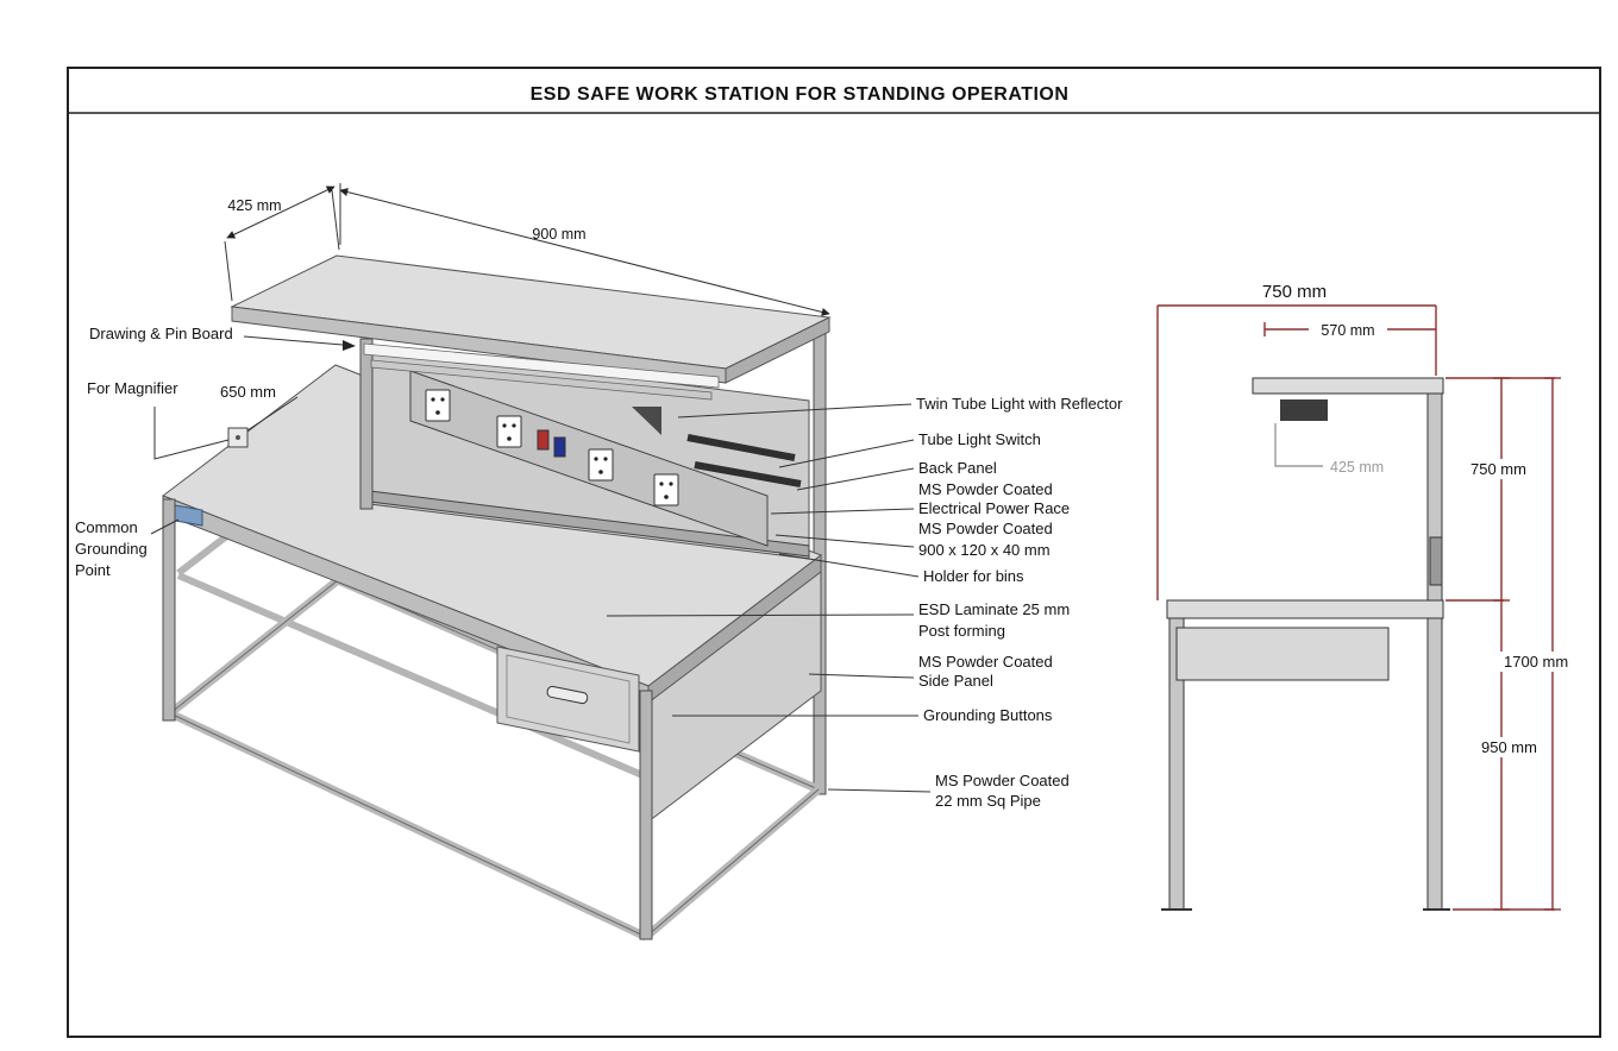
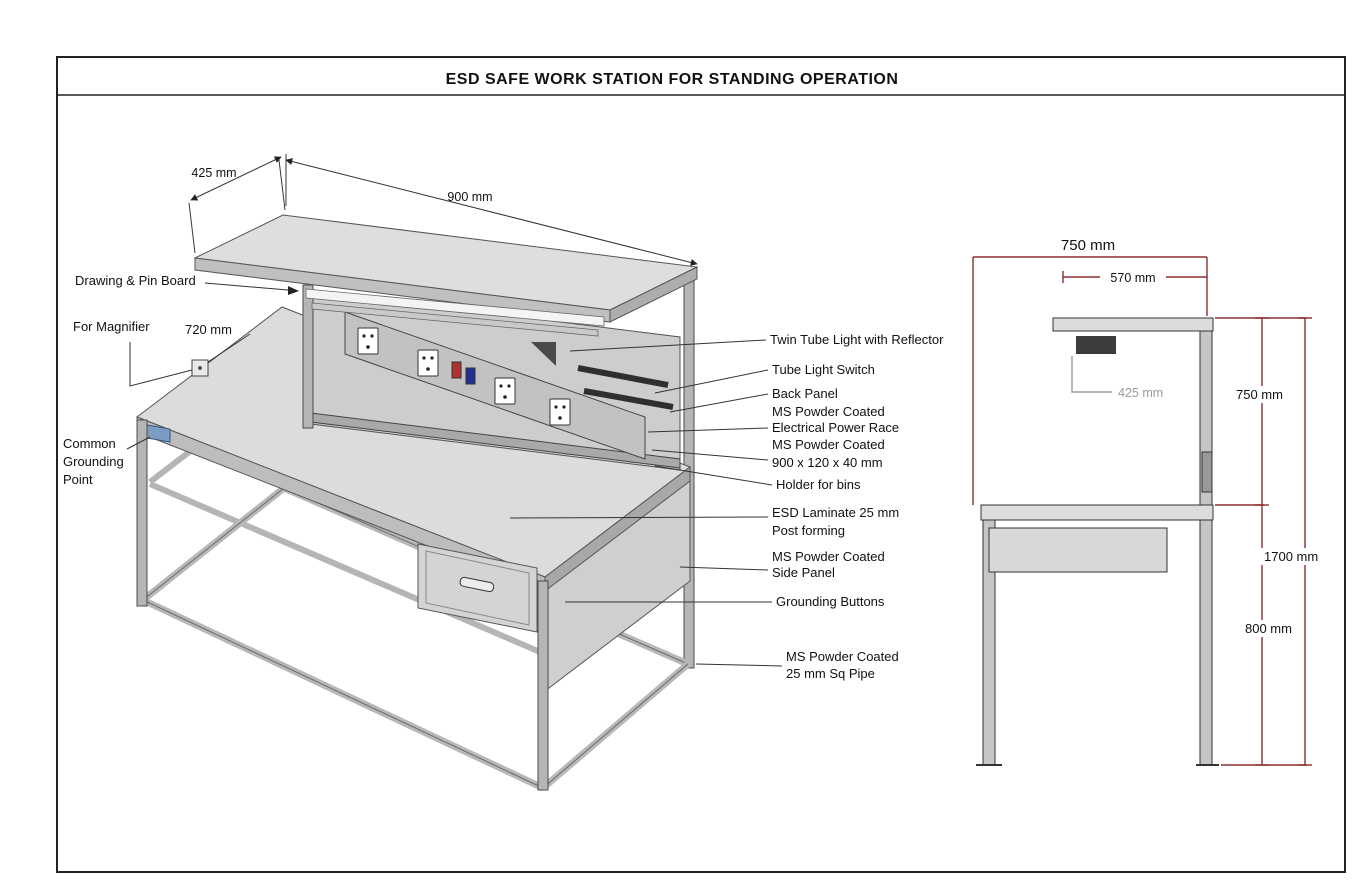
  ESD SAFE WORK STATION FOR STANDING OPERATION
  425 mm
  900 mm
  Drawing & Pin Board
  For Magnifier
- 650 mm
+ 720 mm
  Common
  Grounding
  Point
  Twin Tube Light with Reflector
  Tube Light Switch
  Back Panel
  MS Powder Coated
  Electrical Power Race
  MS Powder Coated
  900 x 120 x 40 mm
  Holder for bins
  ESD Laminate 25 mm
  Post forming
  MS Powder Coated
  Side Panel
  Grounding Buttons
  MS Powder Coated
- 22 mm Sq Pipe
+ 25 mm Sq Pipe
  750 mm
  570 mm
  425 mm
  750 mm
- 950 mm
+ 800 mm
  1700 mm
